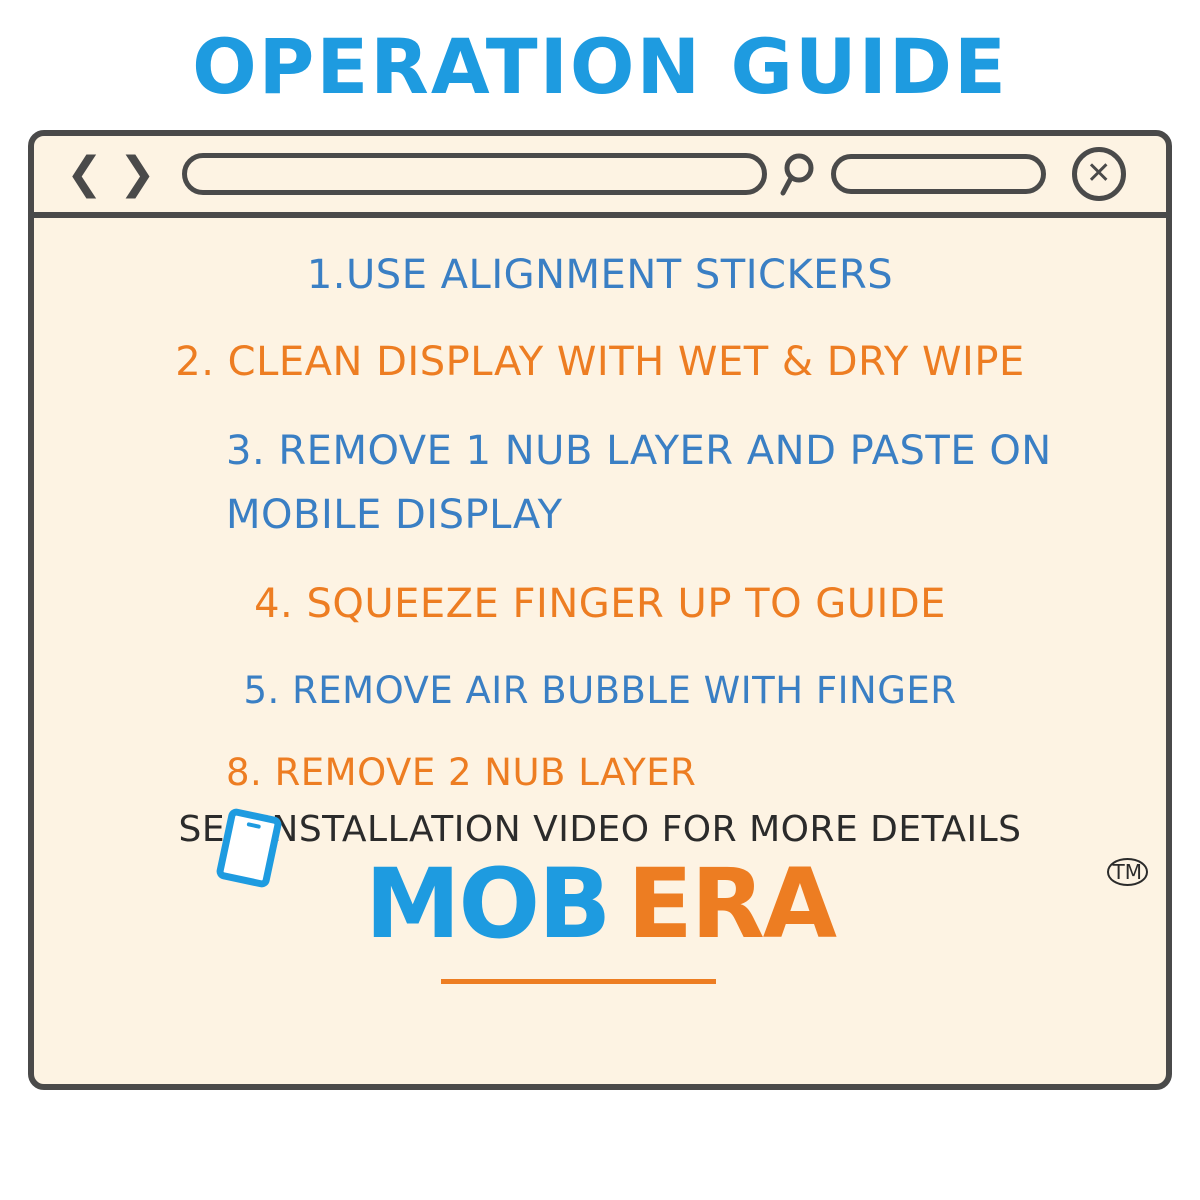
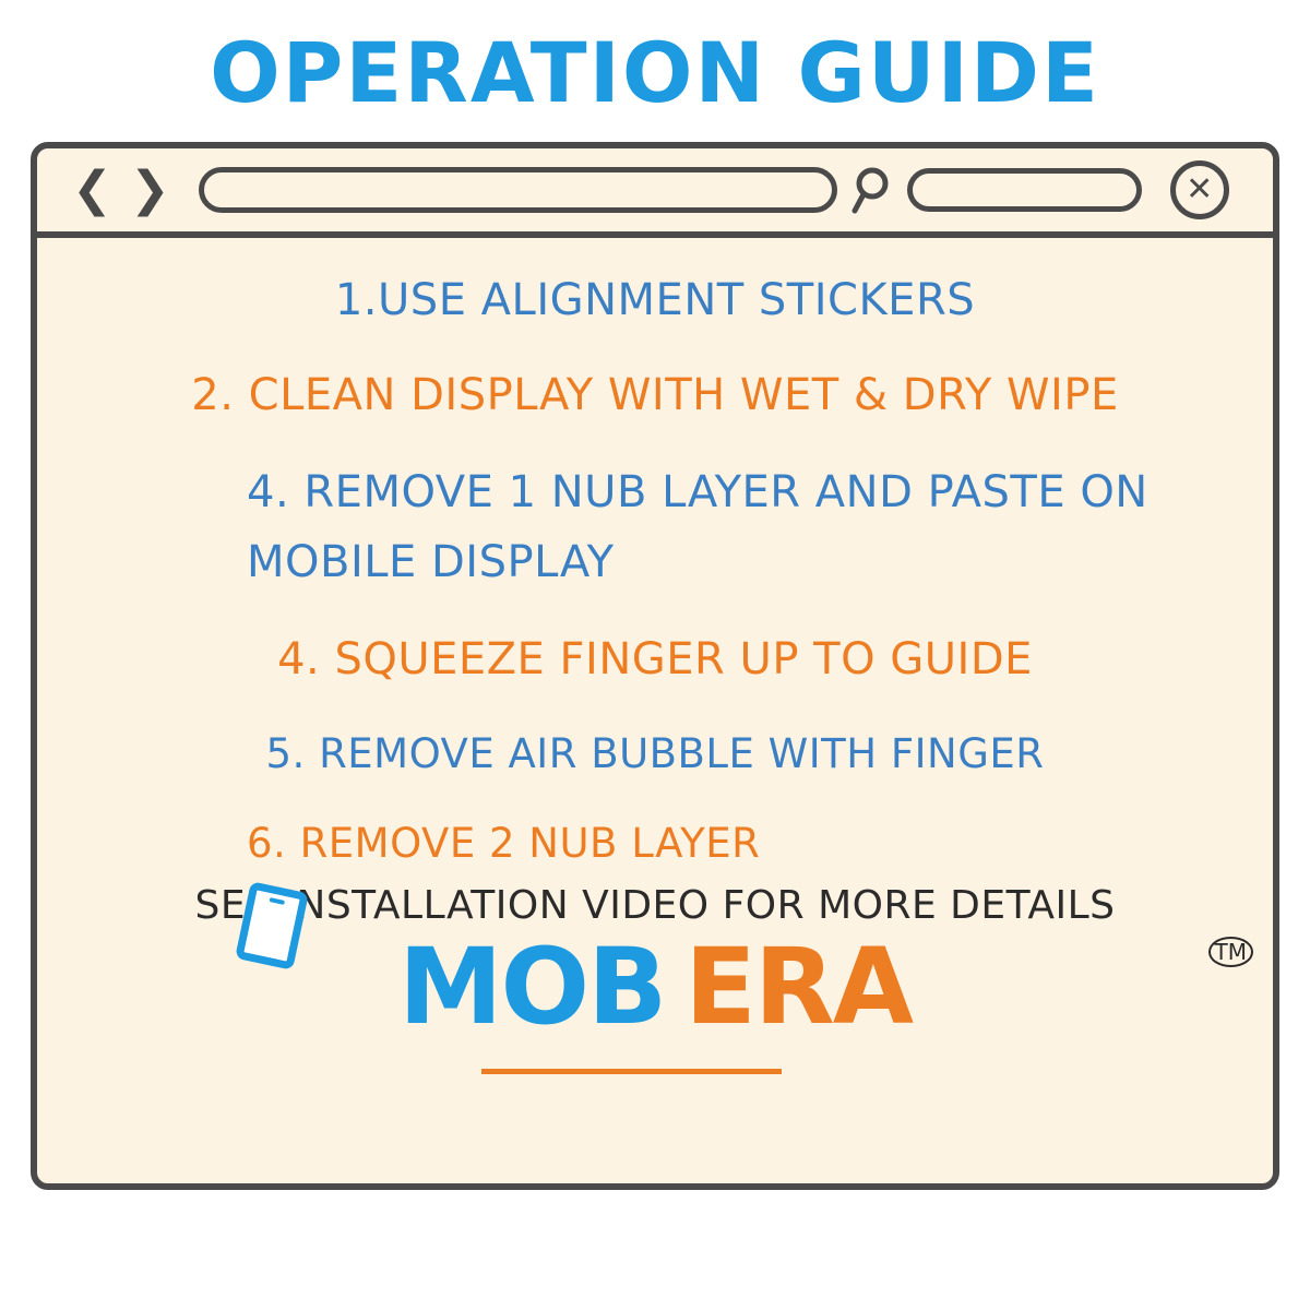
  OPERATION GUIDE
  ❮
  ❯
  ✕
  1.USE ALIGNMENT STICKERS
  2. CLEAN DISPLAY WITH WET & DRY WIPE
- 3. REMOVE 1 NUB LAYER AND PASTE ON MOBILE DISPLAY
+ 4. REMOVE 1 NUB LAYER AND PASTE ON MOBILE DISPLAY
  4. SQUEEZE FINGER UP TO GUIDE
  5. REMOVE AIR BUBBLE WITH FINGER
- 8. REMOVE 2 NUB LAYER
+ 6. REMOVE 2 NUB LAYER
  SENSTALLATION VIDEO FOR MORE DETAILS
  MOB
  ERA
  TM
